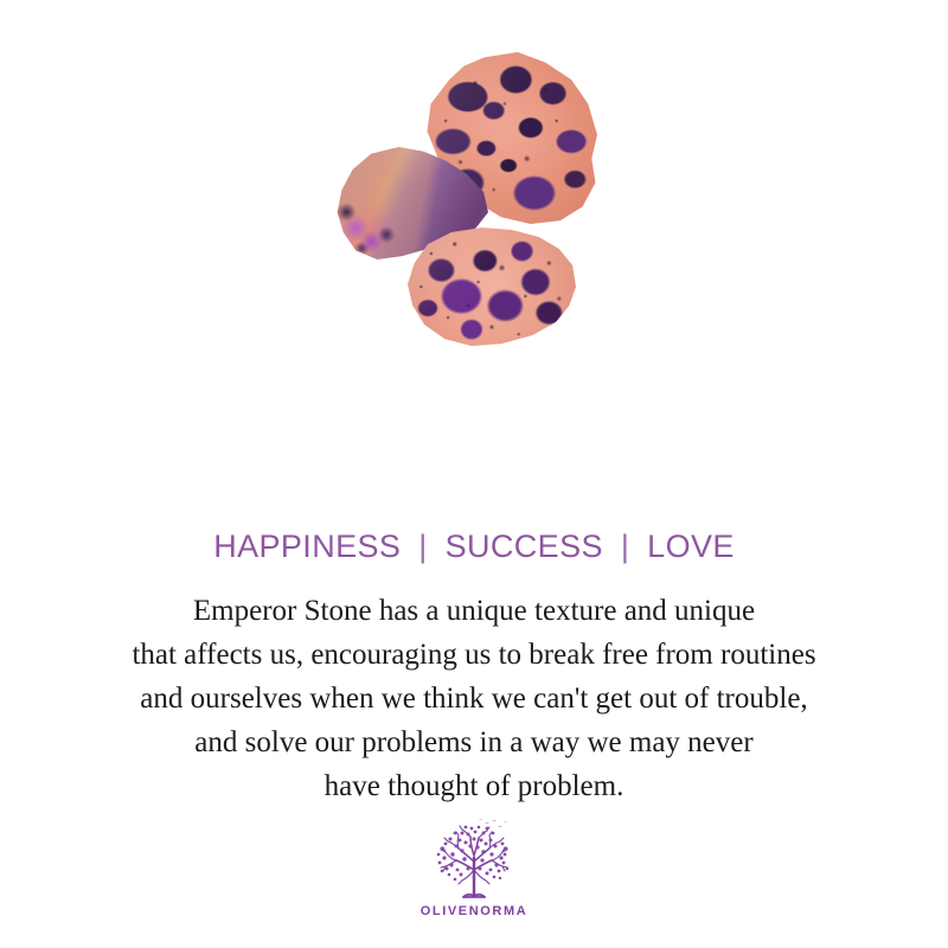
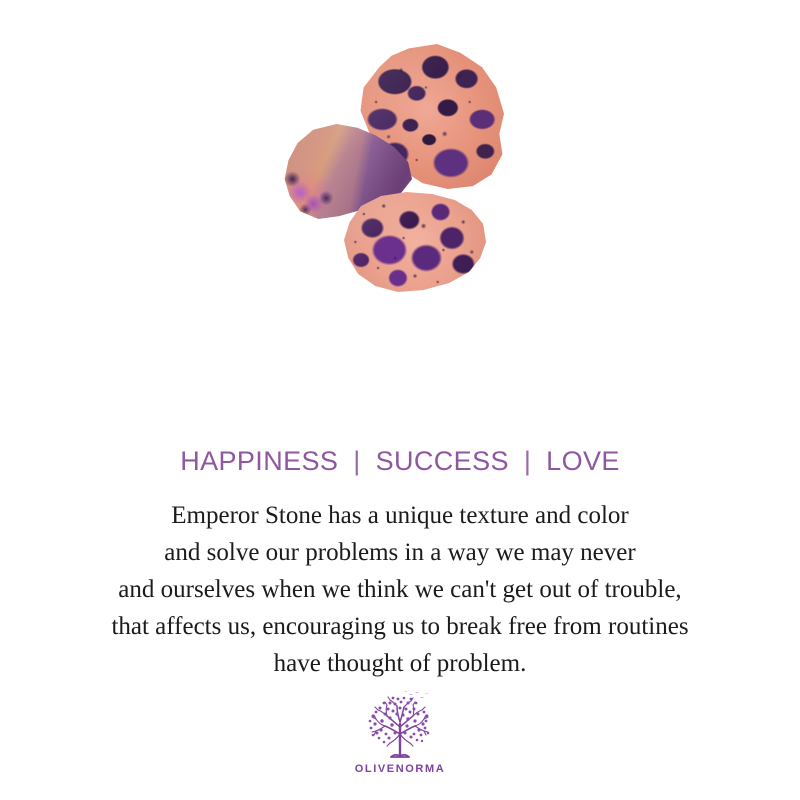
  HAPPINESS | SUCCESS | LOVE
- Emperor Stone has a unique texture and unique
+ Emperor Stone has a unique texture and color
- that affects us, encouraging us to break free from routines
+ and solve our problems in a way we may never
  and ourselves when we think we can't get out of trouble,
- and solve our problems in a way we may never
+ that affects us, encouraging us to break free from routines
  have thought of problem.
  OLIVENORMA
